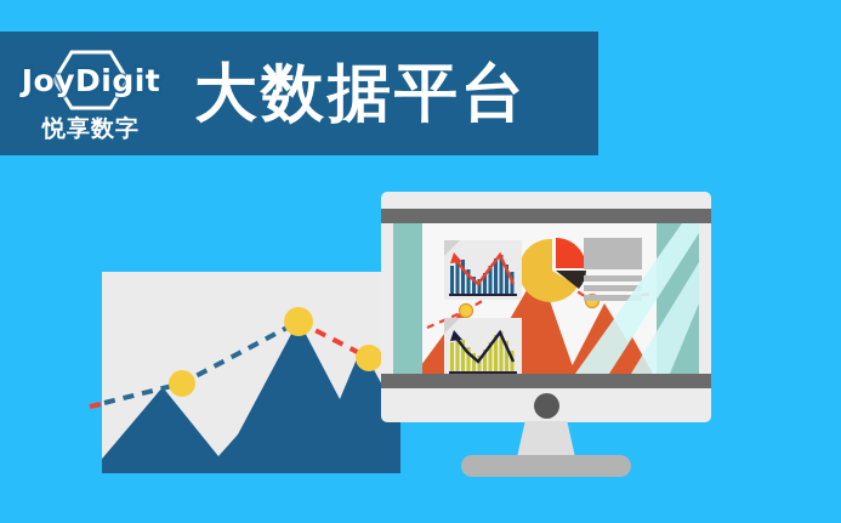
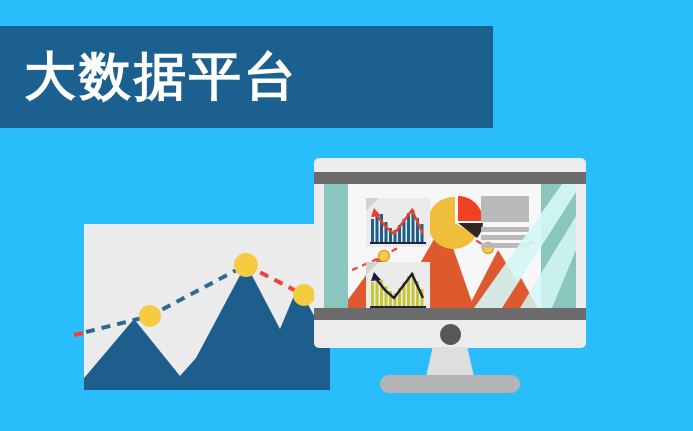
- JoyDigit
- 悦享数字
  大数据平台
